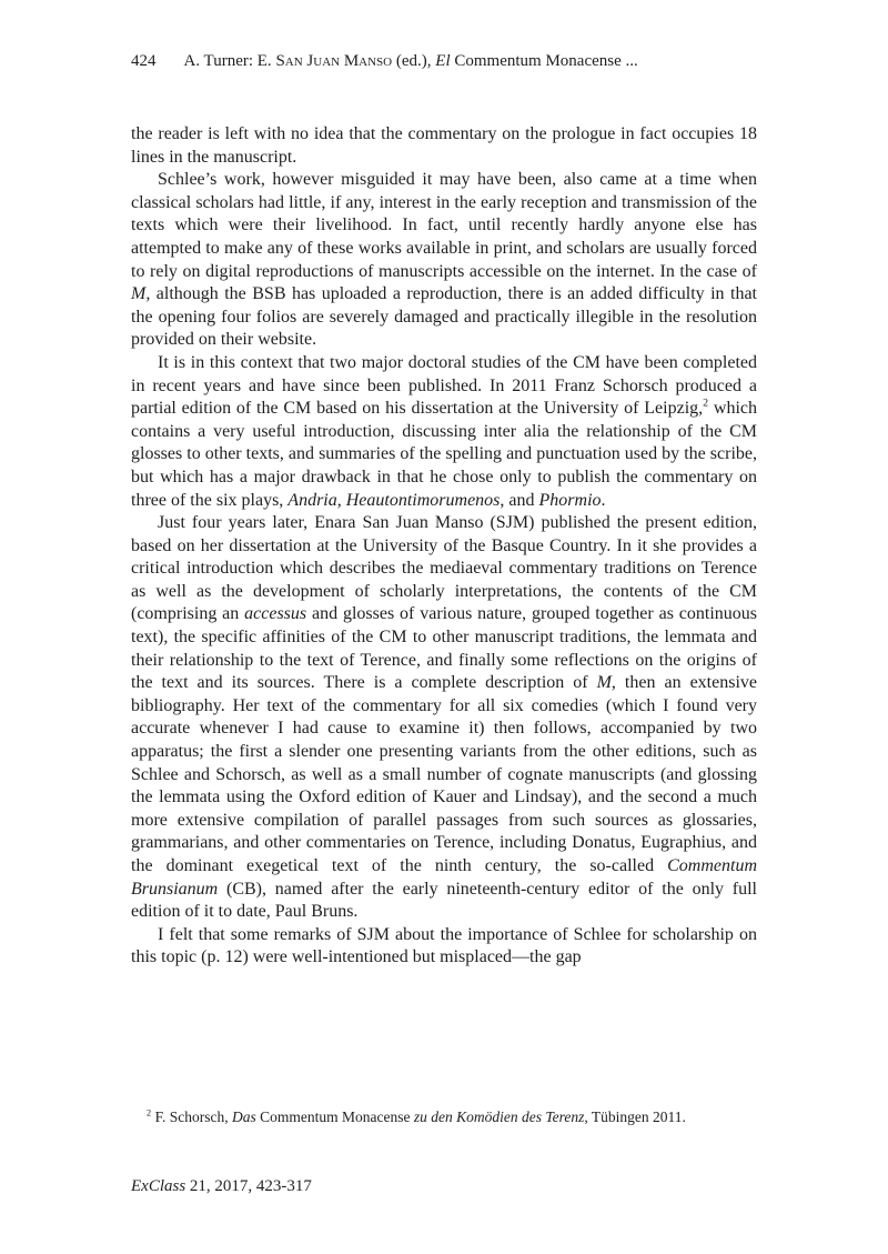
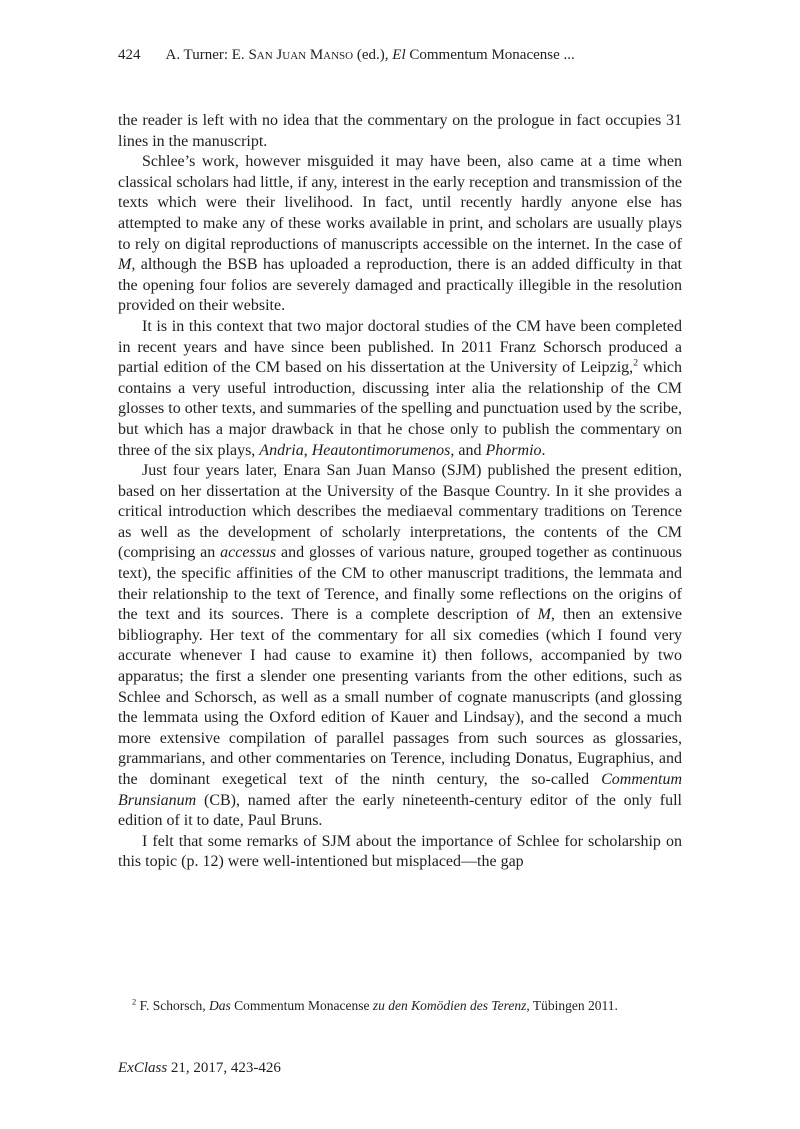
  424
  A. Turner: E. San Juan Manso (ed.), El Commentum Monacense ...
- the reader is left with no idea that the commentary on the prologue in fact occupies 18 lines in the manuscript.
+ the reader is left with no idea that the commentary on the prologue in fact occupies 31 lines in the manuscript.
- Schlee’s work, however misguided it may have been, also came at a time when classical scholars had little, if any, interest in the early reception and transmission of the texts which were their livelihood. In fact, until recently hardly anyone else has attempted to make any of these works available in print, and scholars are usually forced to rely on digital reproductions of manuscripts accessible on the internet. In the case of M, although the BSB has uploaded a reproduction, there is an added difficulty in that the opening four folios are severely damaged and practically illegible in the resolution provided on their website.
+ Schlee’s work, however misguided it may have been, also came at a time when classical scholars had little, if any, interest in the early reception and transmission of the texts which were their livelihood. In fact, until recently hardly anyone else has attempted to make any of these works available in print, and scholars are usually plays to rely on digital reproductions of manuscripts accessible on the internet. In the case of M, although the BSB has uploaded a reproduction, there is an added difficulty in that the opening four folios are severely damaged and practically illegible in the resolution provided on their website.
  It is in this context that two major doctoral studies of the CM have been completed in recent years and have since been published. In 2011 Franz Schorsch produced a partial edition of the CM based on his dissertation at the University of Leipzig,2 which contains a very useful introduction, discussing inter alia the relationship of the CM glosses to other texts, and summaries of the spelling and punctuation used by the scribe, but which has a major drawback in that he chose only to publish the commentary on three of the six plays, Andria, Heautontimorumenos, and Phormio.
  Just four years later, Enara San Juan Manso (SJM) published the present edition, based on her dissertation at the University of the Basque Country. In it she provides a critical introduction which describes the mediaeval commentary traditions on Terence as well as the development of scholarly interpretations, the contents of the CM (comprising an accessus and glosses of various nature, grouped together as continuous text), the specific affinities of the CM to other manuscript traditions, the lemmata and their relationship to the text of Terence, and finally some reflections on the origins of the text and its sources. There is a complete description of M, then an extensive bibliography. Her text of the commentary for all six comedies (which I found very accurate whenever I had cause to examine it) then follows, accompanied by two apparatus; the first a slender one presenting variants from the other editions, such as Schlee and Schorsch, as well as a small number of cognate manuscripts (and glossing the lemmata using the Oxford edition of Kauer and Lindsay), and the second a much more extensive compilation of parallel passages from such sources as glossaries, grammarians, and other commentaries on Terence, including Donatus, Eugraphius, and the dominant exegetical text of the ninth century, the so-called Commentum Brunsianum (CB), named after the early nineteenth-century editor of the only full edition of it to date, Paul Bruns.
  I felt that some remarks of SJM about the importance of Schlee for scholarship on this topic (p. 12) were well-intentioned but misplaced—the gap
  2 F. Schorsch, Das Commentum Monacense zu den Komödien des Terenz, Tübingen 2011.
- ExClass 21, 2017, 423-317
+ ExClass 21, 2017, 423-426
